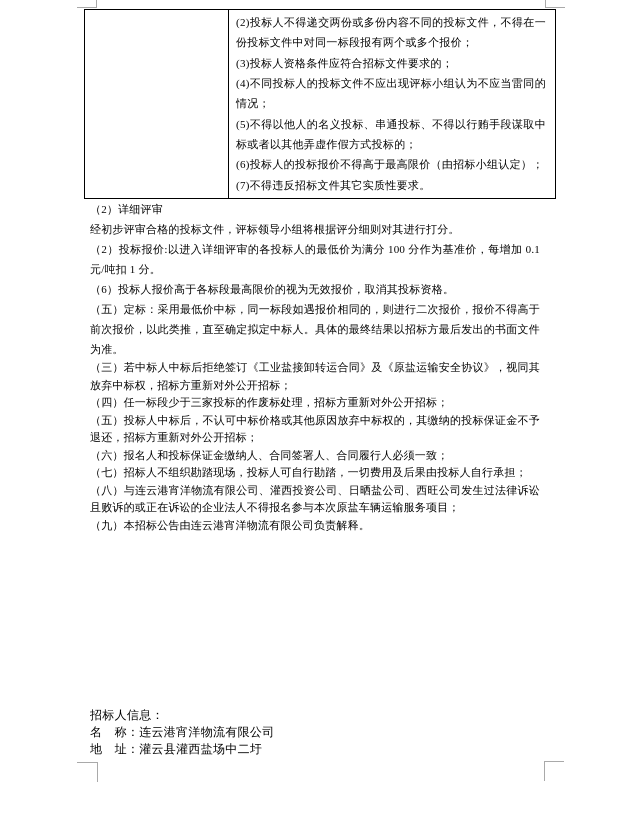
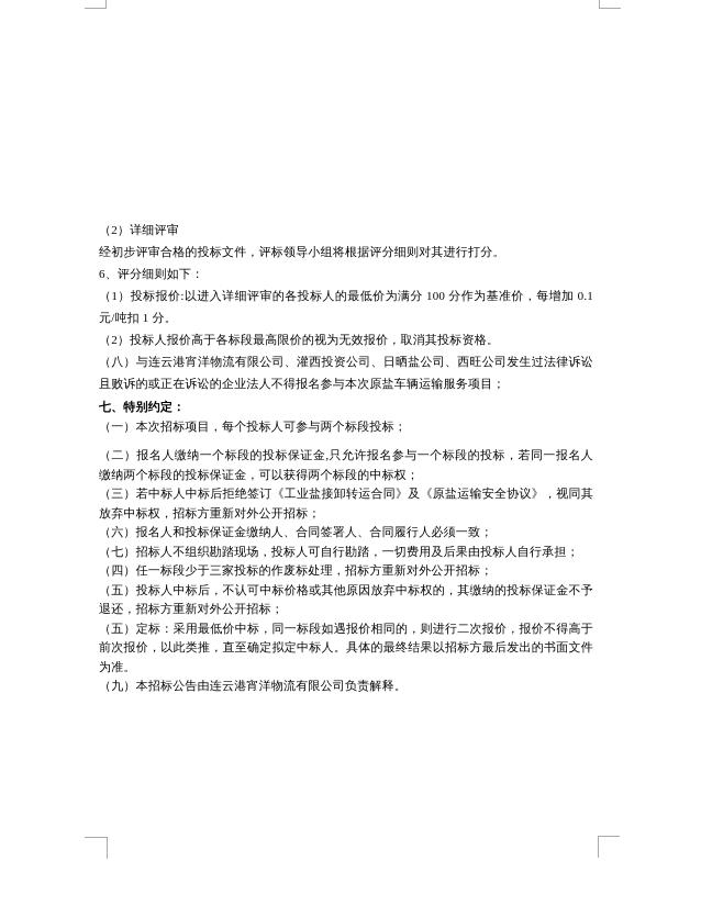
- (2)投标人不得递交两份或多份内容不同的投标文件，不得在一份投标文件中对同一标段报有两个或多个报价；
- (3)投标人资格条件应符合招标文件要求的；
- (4)不同投标人的投标文件不应出现评标小组认为不应当雷同的情况；
- (5)不得以他人的名义投标、串通投标、不得以行贿手段谋取中标或者以其他弄虚作假方式投标的；
- (6)投标人的投标报价不得高于最高限价（由招标小组认定）；
- (7)不得违反招标文件其它实质性要求。
  （2）详细评审
  经初步评审合格的投标文件，评标领导小组将根据评分细则对其进行打分。
+ 6、评分细则如下：
- （2）投标报价:以进入详细评审的各投标人的最低价为满分 100 分作为基准价，每增加 0.1 元/吨扣 1 分。
+ （1）投标报价:以进入详细评审的各投标人的最低价为满分 100 分作为基准价，每增加 0.1 元/吨扣 1 分。
- （6）投标人报价高于各标段最高限价的视为无效报价，取消其投标资格。
+ （2）投标人报价高于各标段最高限价的视为无效报价，取消其投标资格。
- （五）定标：采用最低价中标，同一标段如遇报价相同的，则进行二次报价，报价不得高于前次报价，以此类推，直至确定拟定中标人。具体的最终结果以招标方最后发出的书面文件为准。
+ （八）与连云港宵洋物流有限公司、灌西投资公司、日晒盐公司、西旺公司发生过法律诉讼且败诉的或正在诉讼的企业法人不得报名参与本次原盐车辆运输服务项目；
+ 七、特别约定：
+ （一）本次招标项目，每个投标人可参与两个标段投标；
+ （二）报名人缴纳一个标段的投标保证金,只允许报名参与一个标段的投标，若同一报名人缴纳两个标段的投标保证金，可以获得两个标段的中标权；
  （三）若中标人中标后拒绝签订《工业盐接卸转运合同》及《原盐运输安全协议》，视同其放弃中标权，招标方重新对外公开招标；
- （四）任一标段少于三家投标的作废标处理，招标方重新对外公开招标；
+ （六）报名人和投标保证金缴纳人、合同签署人、合同履行人必须一致；
- （五）投标人中标后，不认可中标价格或其他原因放弃中标权的，其缴纳的投标保证金不予退还，招标方重新对外公开招标；
+ （七）招标人不组织勘踏现场，投标人可自行勘踏，一切费用及后果由投标人自行承担；
- （六）报名人和投标保证金缴纳人、合同签署人、合同履行人必须一致；
+ （四）任一标段少于三家投标的作废标处理，招标方重新对外公开招标；
- （七）招标人不组织勘踏现场，投标人可自行勘踏，一切费用及后果由投标人自行承担；
+ （五）投标人中标后，不认可中标价格或其他原因放弃中标权的，其缴纳的投标保证金不予退还，招标方重新对外公开招标；
- （八）与连云港宵洋物流有限公司、灌西投资公司、日晒盐公司、西旺公司发生过法律诉讼且败诉的或正在诉讼的企业法人不得报名参与本次原盐车辆运输服务项目；
+ （五）定标：采用最低价中标，同一标段如遇报价相同的，则进行二次报价，报价不得高于前次报价，以此类推，直至确定拟定中标人。具体的最终结果以招标方最后发出的书面文件为准。
  （九）本招标公告由连云港宵洋物流有限公司负责解释。
- 招标人信息：
- 名 称：连云港宵洋物流有限公司
- 地 址：灌云县灌西盐场中二圩
